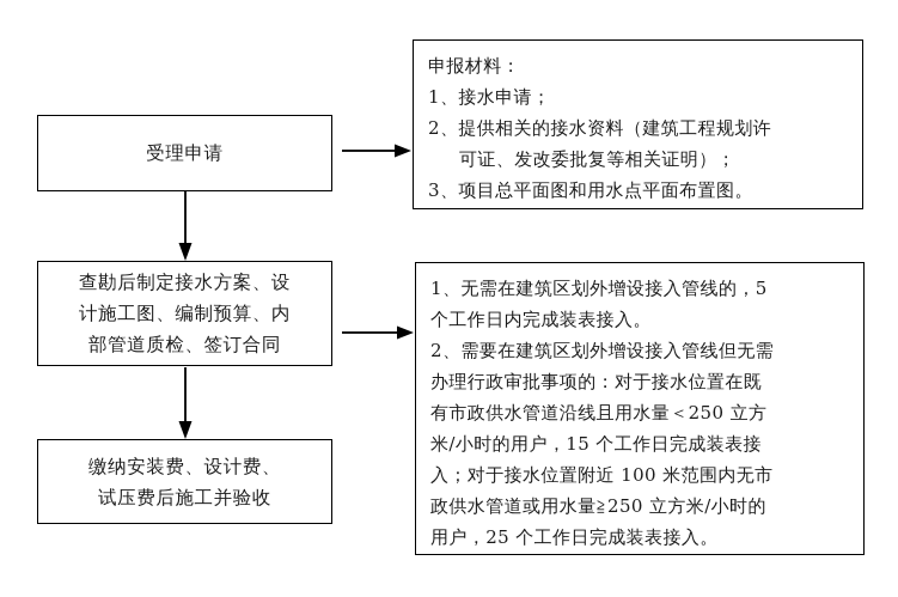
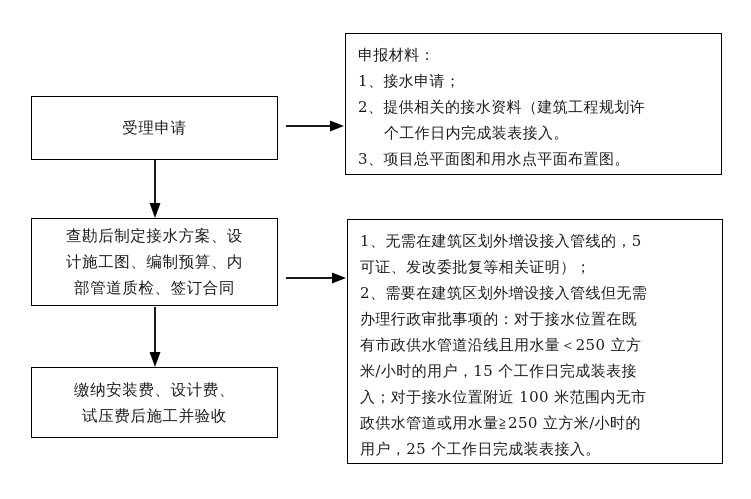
  受理申请
  查勘后制定接水方案、设
  计施工图、编制预算、内
  部管道质检、签订合同
  缴纳安装费、设计费、
  试压费后施工并验收
  申报材料：
  1、接水申请；
  2、提供相关的接水资料（建筑工程规划许
- 可证、发改委批复等相关证明）；
+ 个工作日内完成装表接入。
  3、项目总平面图和用水点平面布置图。
  1、无需在建筑区划外增设接入管线的，5
- 个工作日内完成装表接入。
+ 可证、发改委批复等相关证明）；
  2、需要在建筑区划外增设接入管线但无需
  办理行政审批事项的：对于接水位置在既
  有市政供水管道沿线且用水量＜250 立方
  米/小时的用户，15 个工作日完成装表接
  入；对于接水位置附近 100 米范围内无市
  政供水管道或用水量≧250 立方米/小时的
  用户，25 个工作日完成装表接入。
